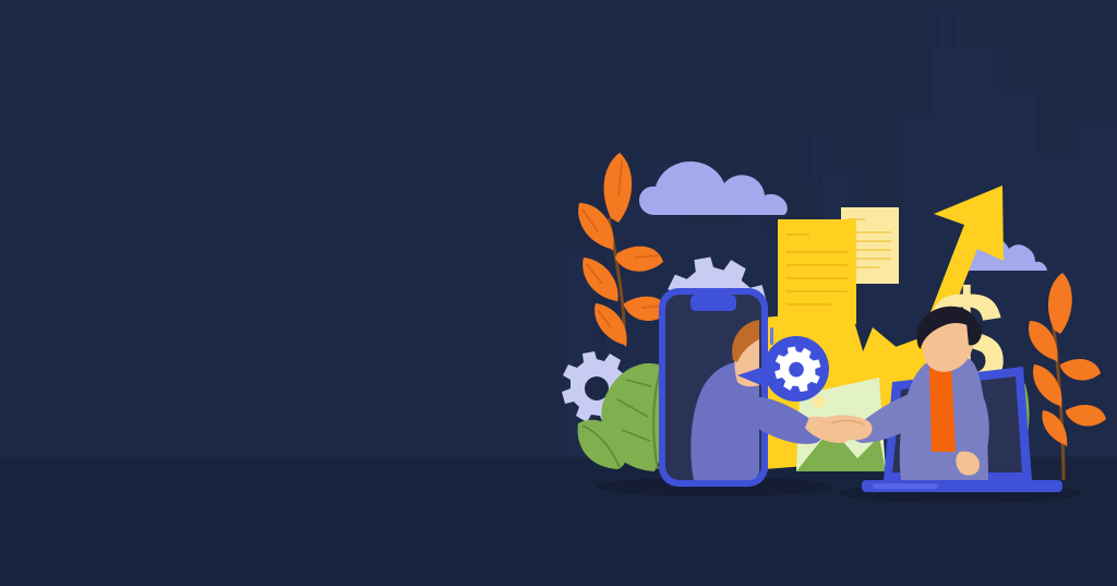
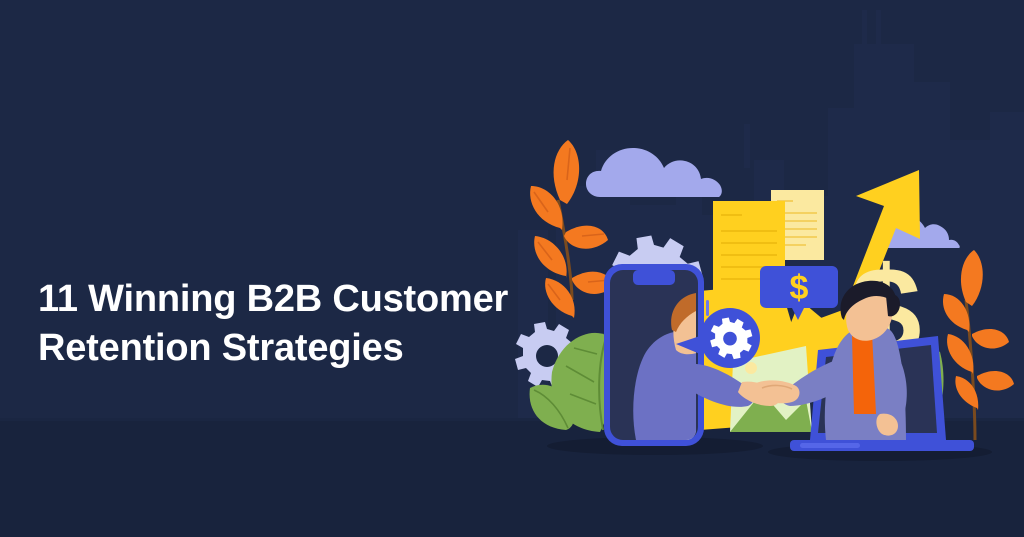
+ $
+ 11 Winning B2B Customer
+ Retention Strategies
